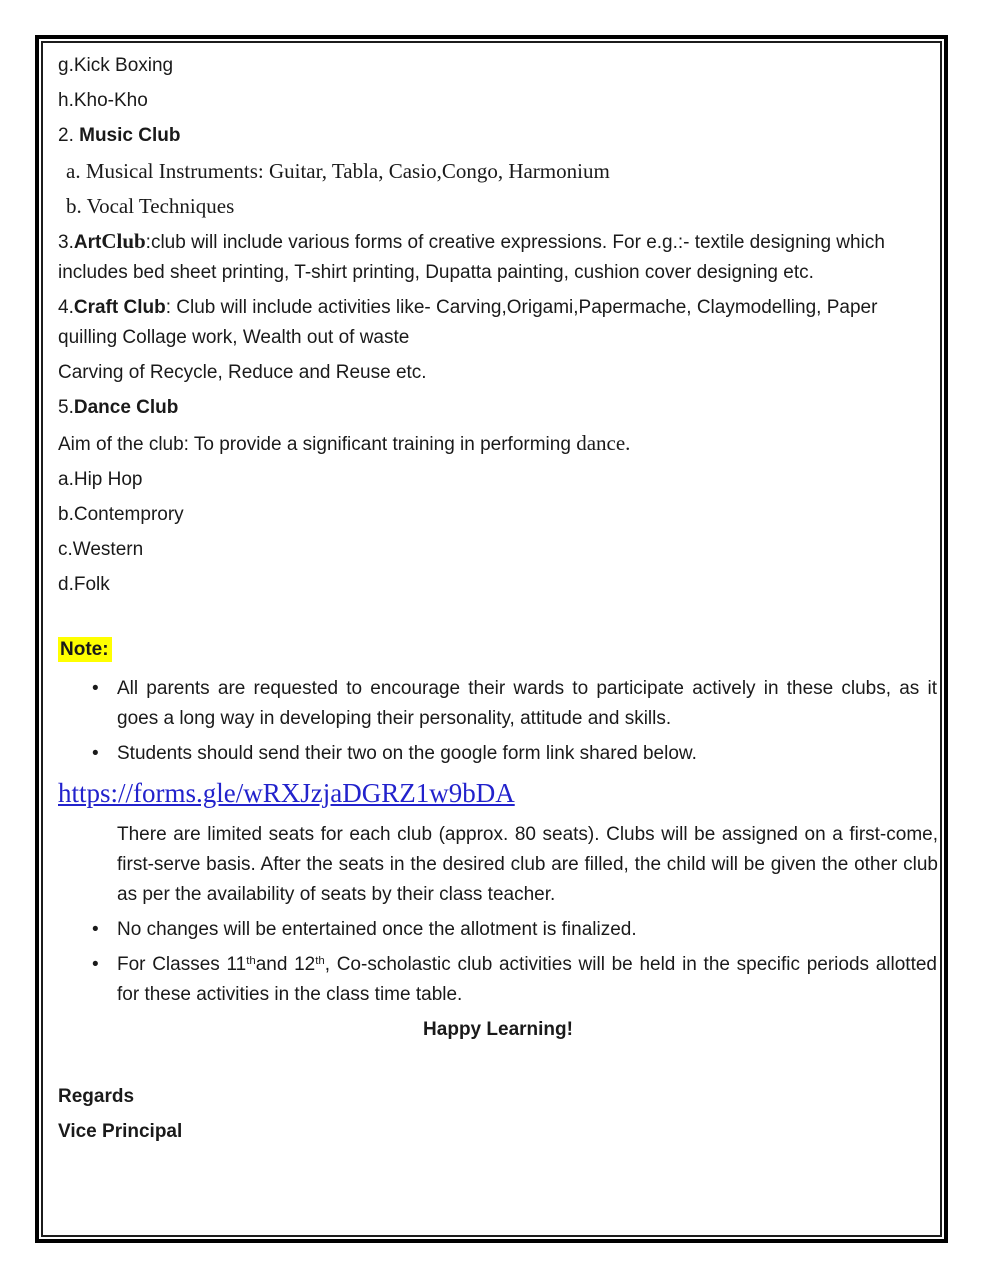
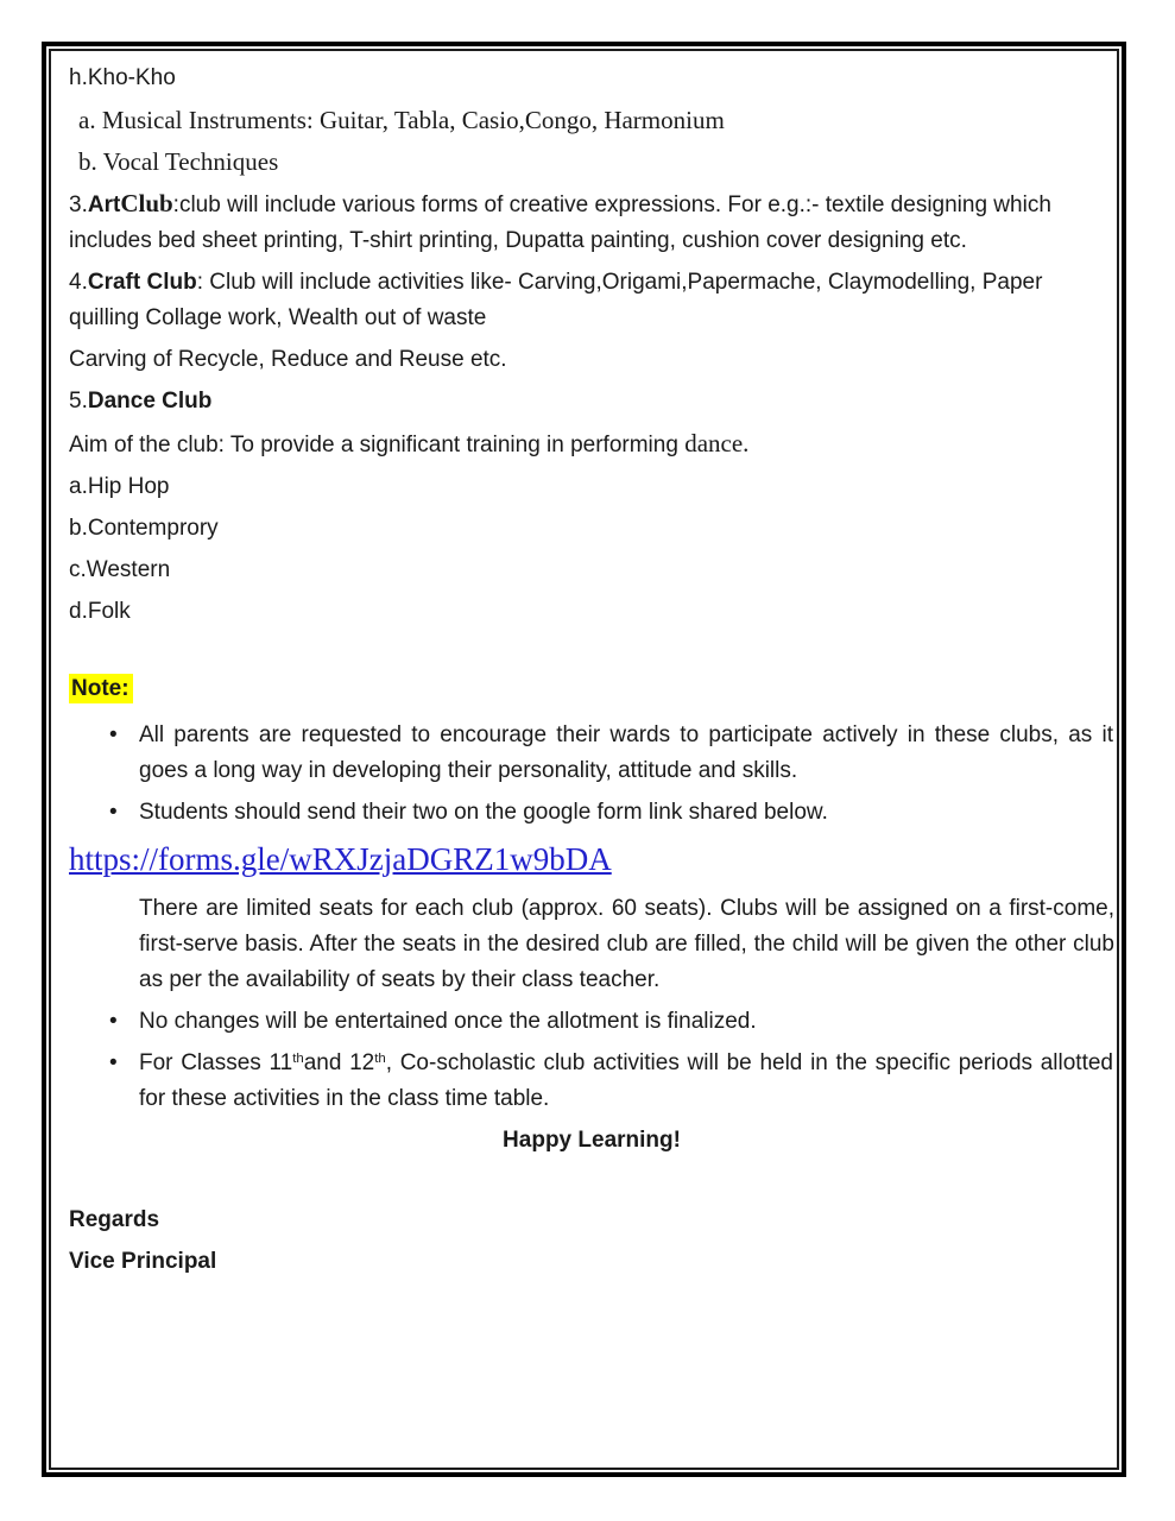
- g.Kick Boxing
  h.Kho-Kho
- 2. Music Club
  a. Musical Instruments: Guitar, Tabla, Casio,Congo, Harmonium
  b. Vocal Techniques
  3.ArtClub:club will include various forms of creative expressions. For e.g.:- textile designing which includes bed sheet printing, T-shirt printing, Dupatta painting, cushion cover designing etc.
  4.Craft Club: Club will include activities like- Carving,Origami,Papermache, Claymodelling, Paper quilling Collage work, Wealth out of waste
  Carving of Recycle, Reduce and Reuse etc.
  5.Dance Club
  Aim of the club: To provide a significant training in performing dance.
  a.Hip Hop
  b.Contemprory
  c.Western
  d.Folk
  Note:
  •
  All parents are requested to encourage their wards to participate actively in these clubs, as it goes a long way in developing their personality, attitude and skills.
  •
  Students should send their two on the google form link shared below.
  https://forms.gle/wRXJzjaDGRZ1w9bDA
- There are limited seats for each club (approx. 80 seats). Clubs will be assigned on a first-come, first-serve basis. After the seats in the desired club are filled, the child will be given the other club as per the availability of seats by their class teacher.
+ There are limited seats for each club (approx. 60 seats). Clubs will be assigned on a first-come, first-serve basis. After the seats in the desired club are filled, the child will be given the other club as per the availability of seats by their class teacher.
  •
  No changes will be entertained once the allotment is finalized.
  •
  For Classes 11thand 12th, Co-scholastic club activities will be held in the specific periods allotted for these activities in the class time table.
  Happy Learning!
  Regards
  Vice Principal
